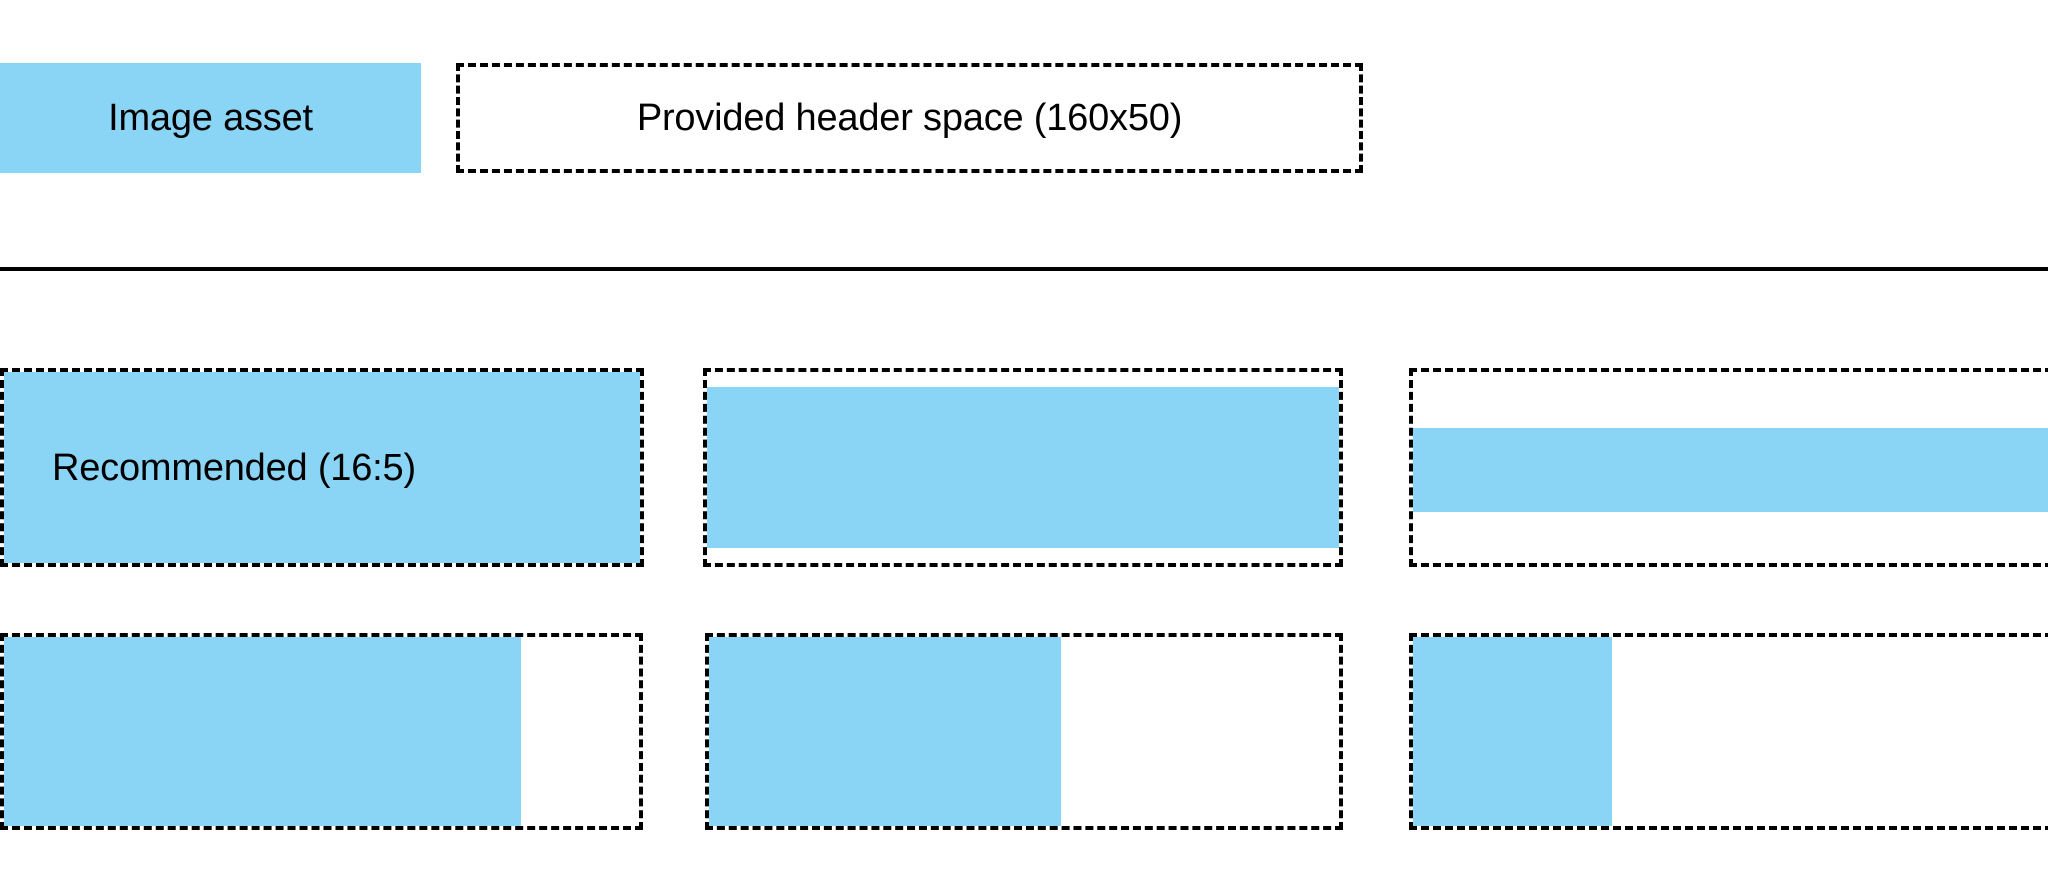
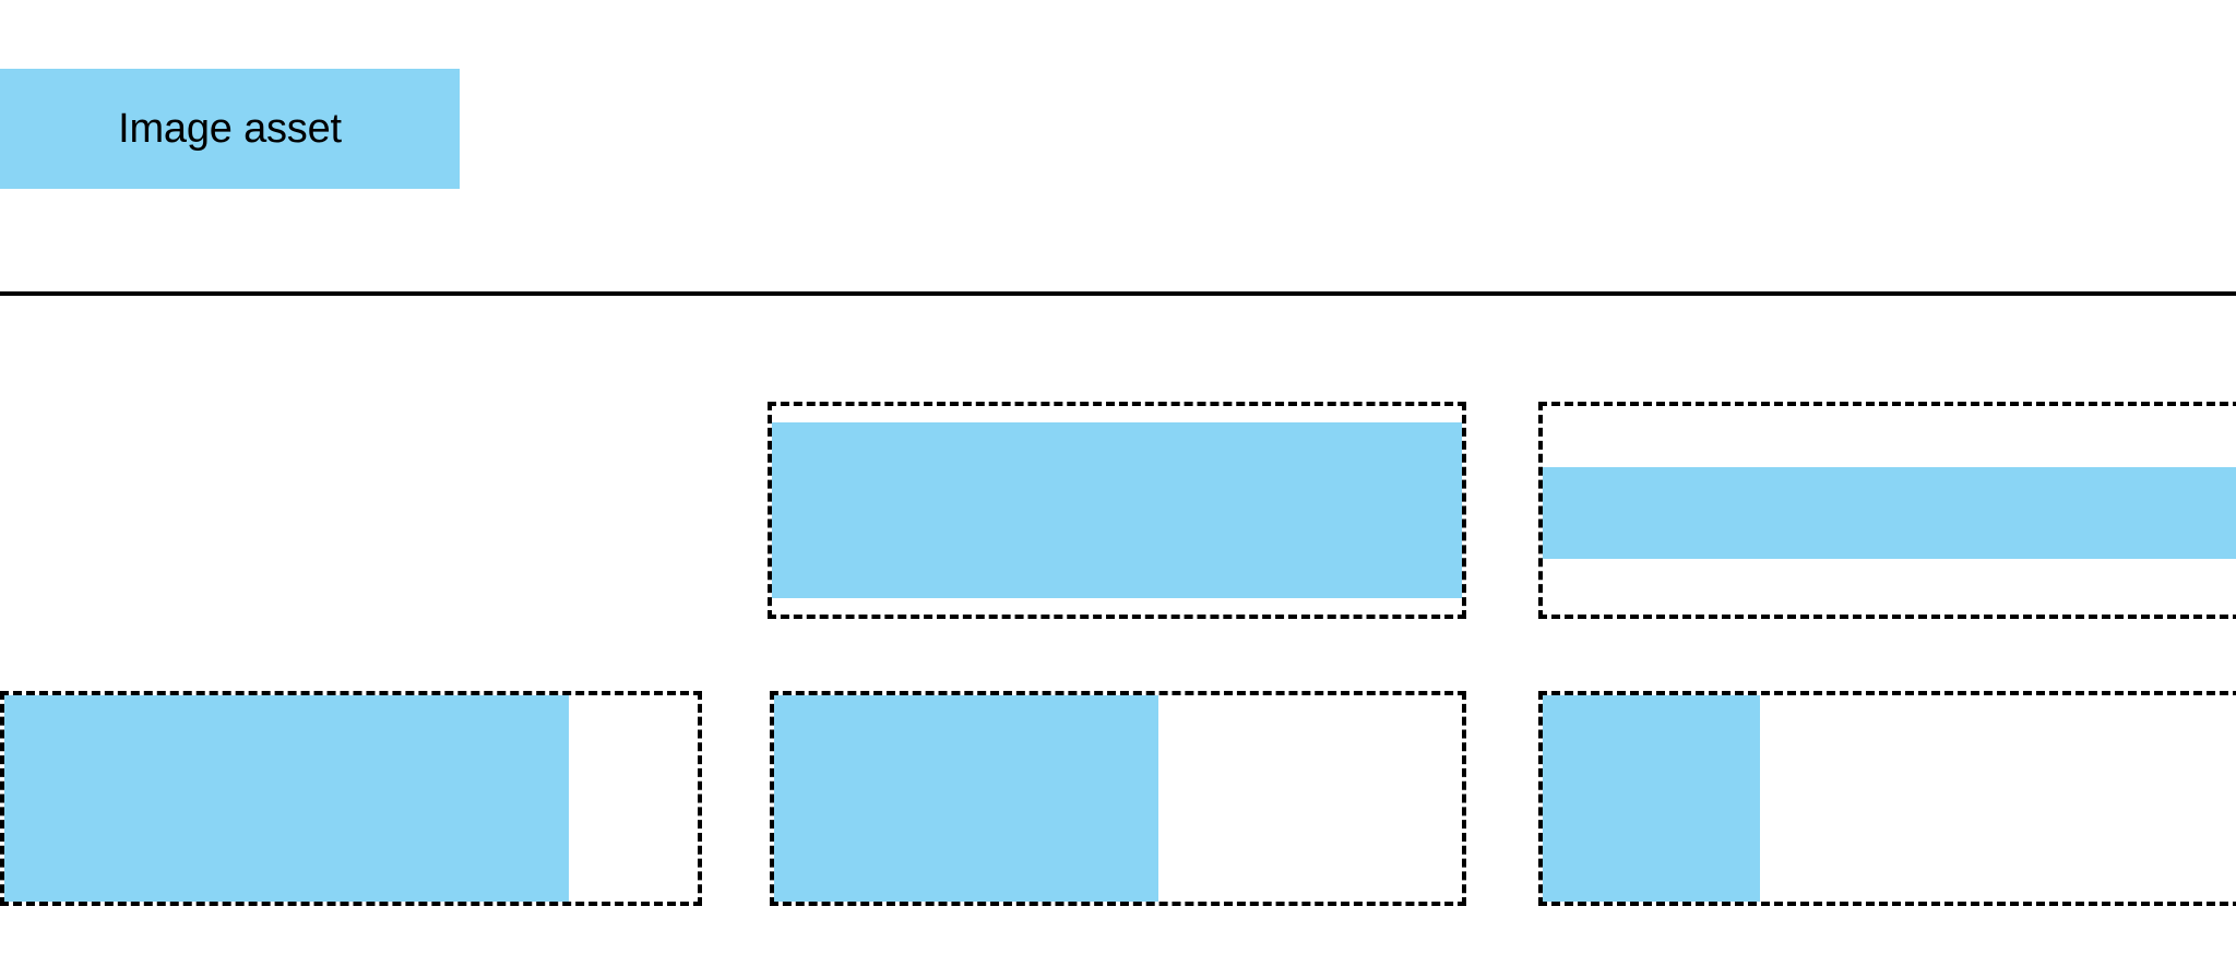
  Image asset
- Provided header space (160x50)
- Recommended (16:5)
